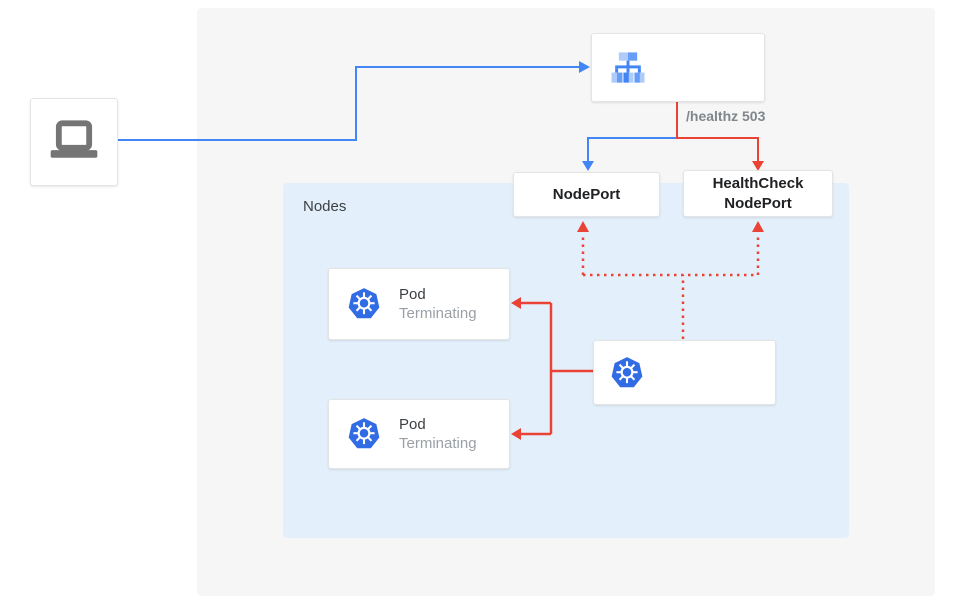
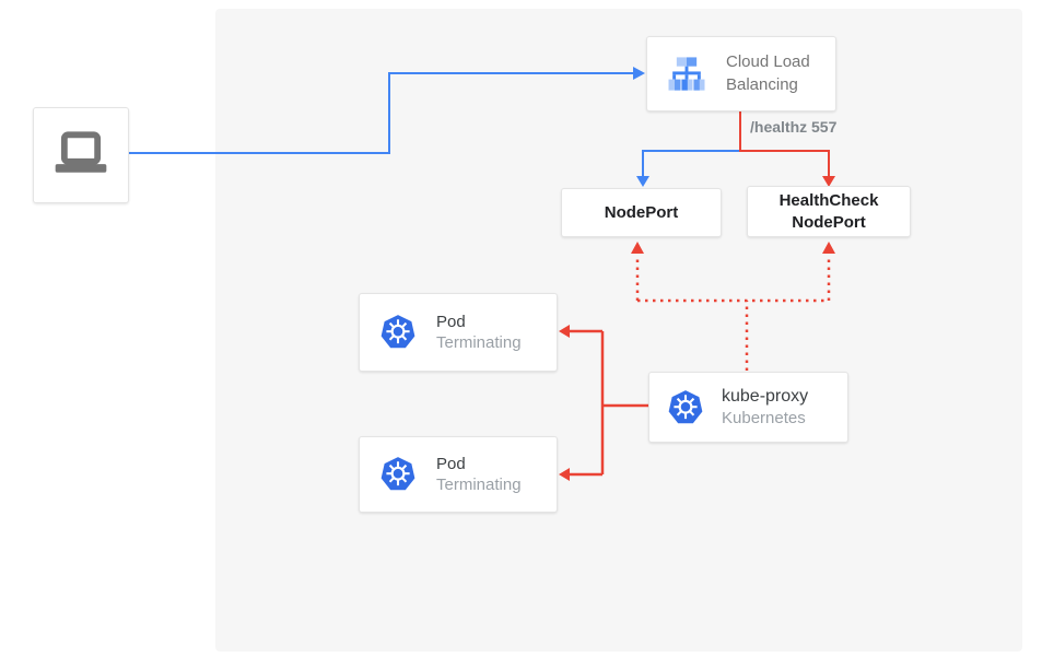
- Nodes
- /healthz 503
+ /healthz 557
+ Cloud Load
+ Balancing
  NodePort
  HealthCheck
  NodePort
  Pod
  Terminating
  Pod
  Terminating
+ kube-proxy
+ Kubernetes
